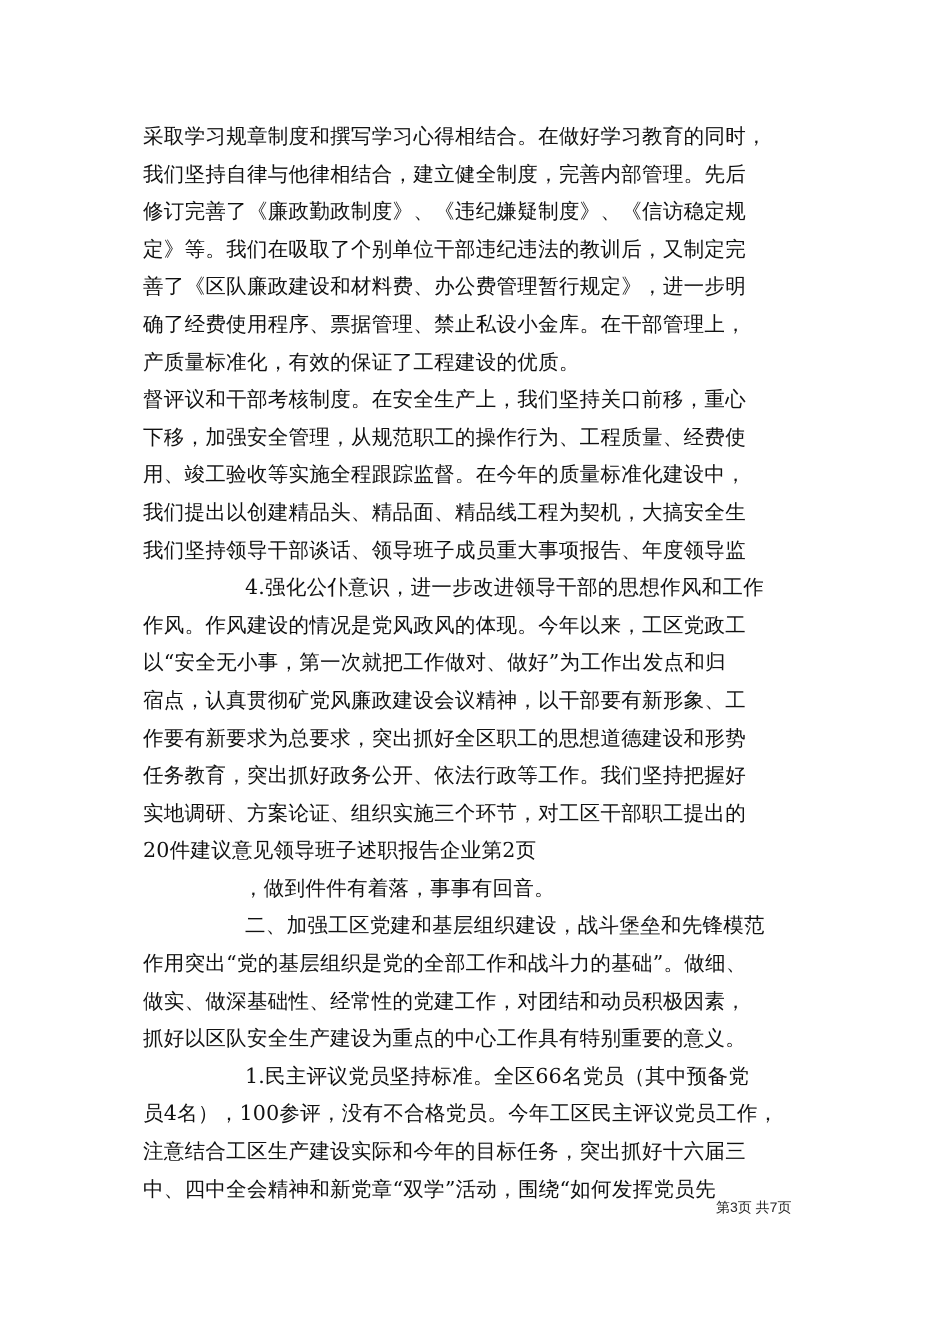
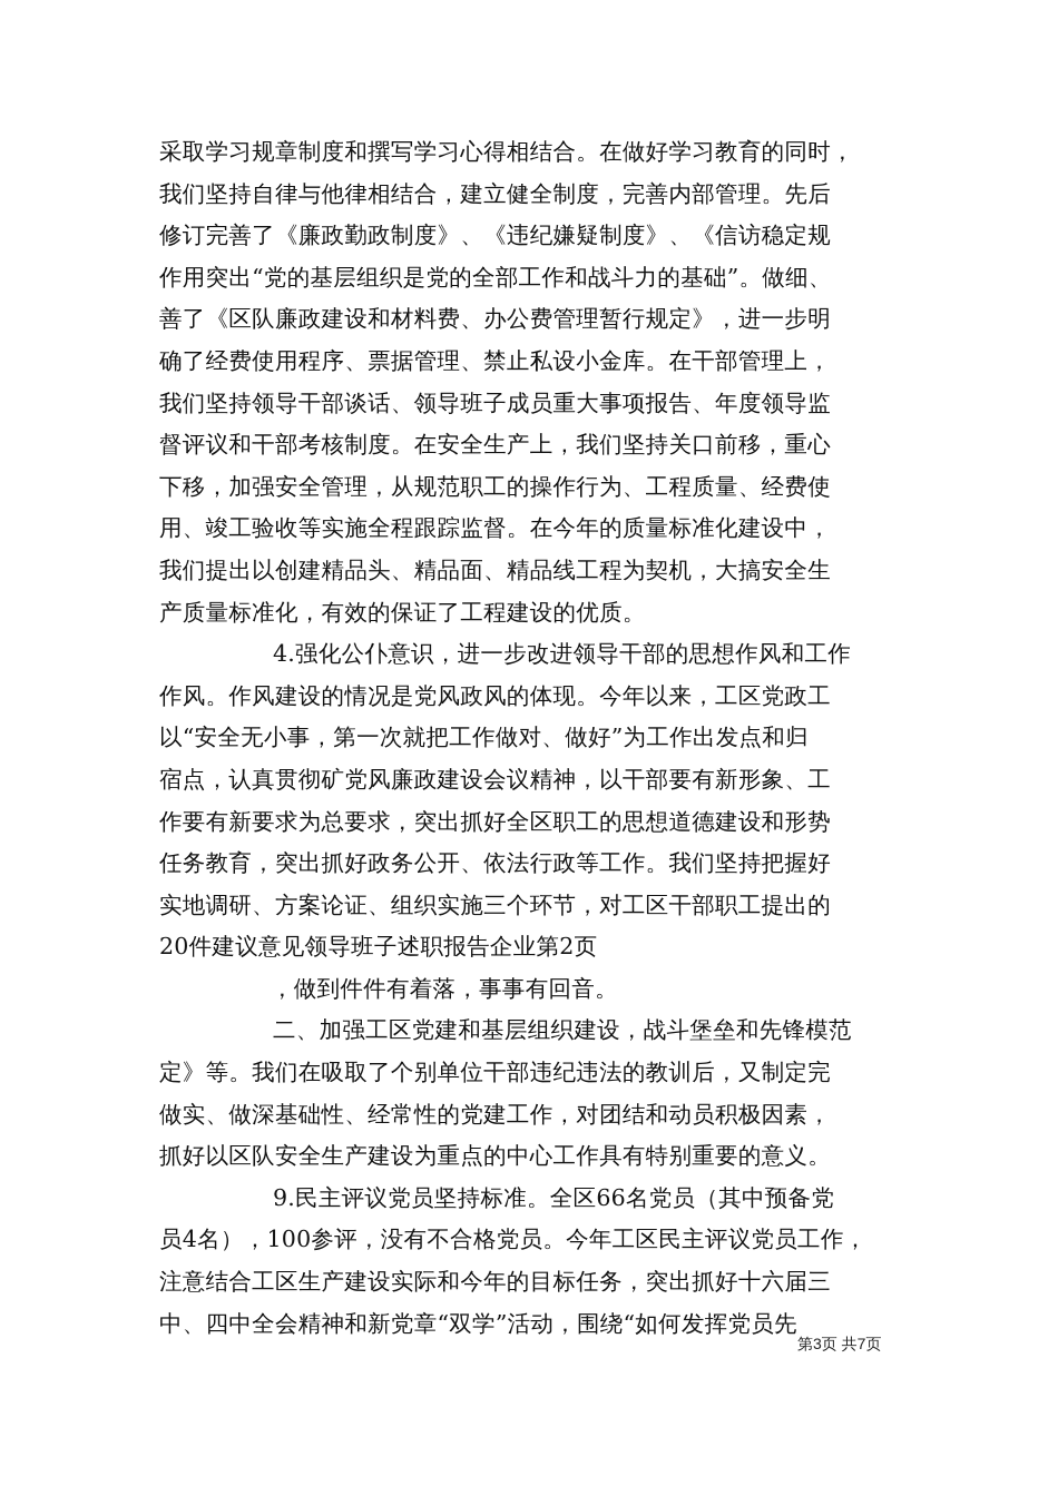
  采取学习规章制度和撰写学习心得相结合。在做好学习教育的同时，
  我们坚持自律与他律相结合，建立健全制度，完善内部管理。先后
  修订完善了《廉政勤政制度》、《违纪嫌疑制度》、《信访稳定规
- 定》等。我们在吸取了个别单位干部违纪违法的教训后，又制定完
+ 作用突出“党的基层组织是党的全部工作和战斗力的基础”。做细、
  善了《区队廉政建设和材料费、办公费管理暂行规定》，进一步明
  确了经费使用程序、票据管理、禁止私设小金库。在干部管理上，
- 产质量标准化，有效的保证了工程建设的优质。
+ 我们坚持领导干部谈话、领导班子成员重大事项报告、年度领导监
  督评议和干部考核制度。在安全生产上，我们坚持关口前移，重心
  下移，加强安全管理，从规范职工的操作行为、工程质量、经费使
  用、竣工验收等实施全程跟踪监督。在今年的质量标准化建设中，
  我们提出以创建精品头、精品面、精品线工程为契机，大搞安全生
- 我们坚持领导干部谈话、领导班子成员重大事项报告、年度领导监
+ 产质量标准化，有效的保证了工程建设的优质。
  4.强化公仆意识，进一步改进领导干部的思想作风和工作
  作风。作风建设的情况是党风政风的体现。今年以来，工区党政工
  以“安全无小事，第一次就把工作做对、做好”为工作出发点和归
  宿点，认真贯彻矿党风廉政建设会议精神，以干部要有新形象、工
  作要有新要求为总要求，突出抓好全区职工的思想道德建设和形势
  任务教育，突出抓好政务公开、依法行政等工作。我们坚持把握好
  实地调研、方案论证、组织实施三个环节，对工区干部职工提出的
  20件建议意见领导班子述职报告企业第2页
  ，做到件件有着落，事事有回音。
  二、加强工区党建和基层组织建设，战斗堡垒和先锋模范
- 作用突出“党的基层组织是党的全部工作和战斗力的基础”。做细、
+ 定》等。我们在吸取了个别单位干部违纪违法的教训后，又制定完
  做实、做深基础性、经常性的党建工作，对团结和动员积极因素，
  抓好以区队安全生产建设为重点的中心工作具有特别重要的意义。
- 1.民主评议党员坚持标准。全区66名党员（其中预备党
+ 9.民主评议党员坚持标准。全区66名党员（其中预备党
  员4名），100参评，没有不合格党员。今年工区民主评议党员工作，
  注意结合工区生产建设实际和今年的目标任务，突出抓好十六届三
  中、四中全会精神和新党章“双学”活动，围绕“如何发挥党员先
  第3页 共7页
